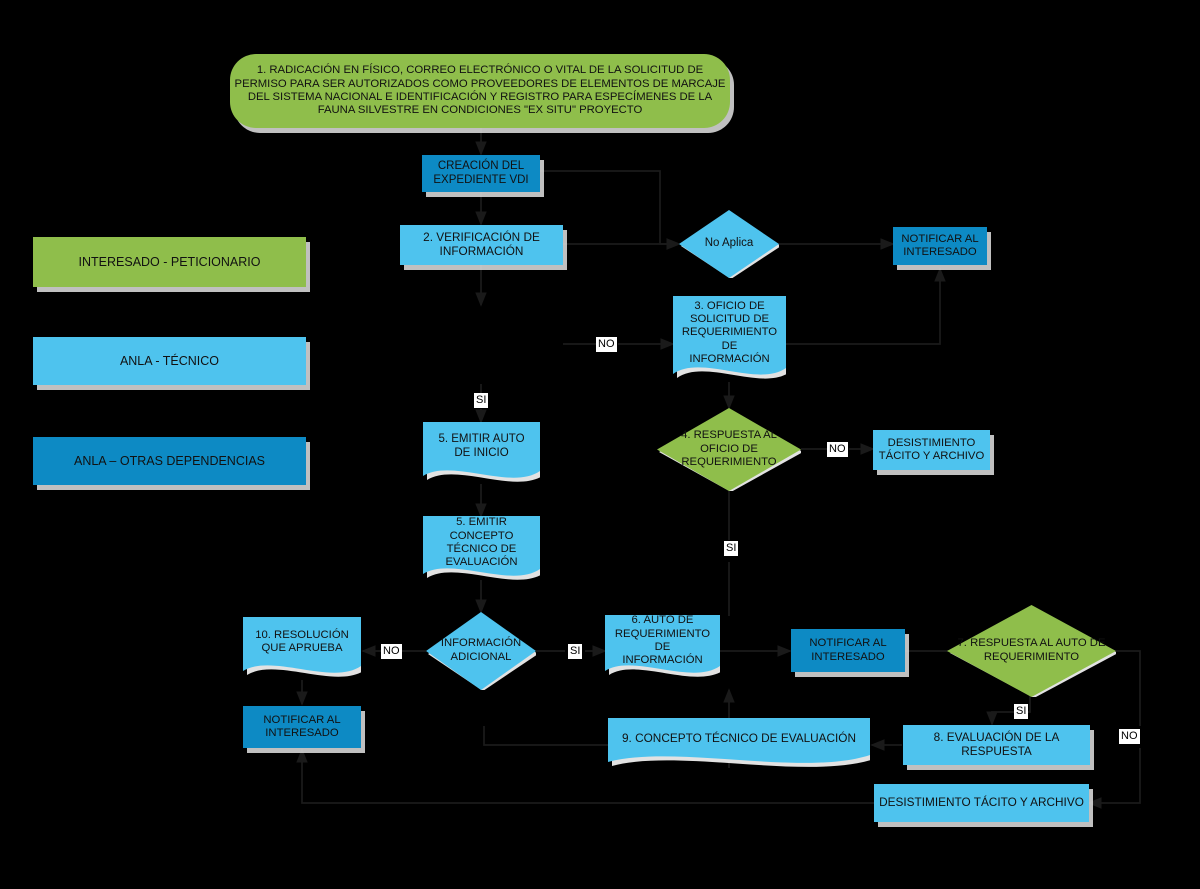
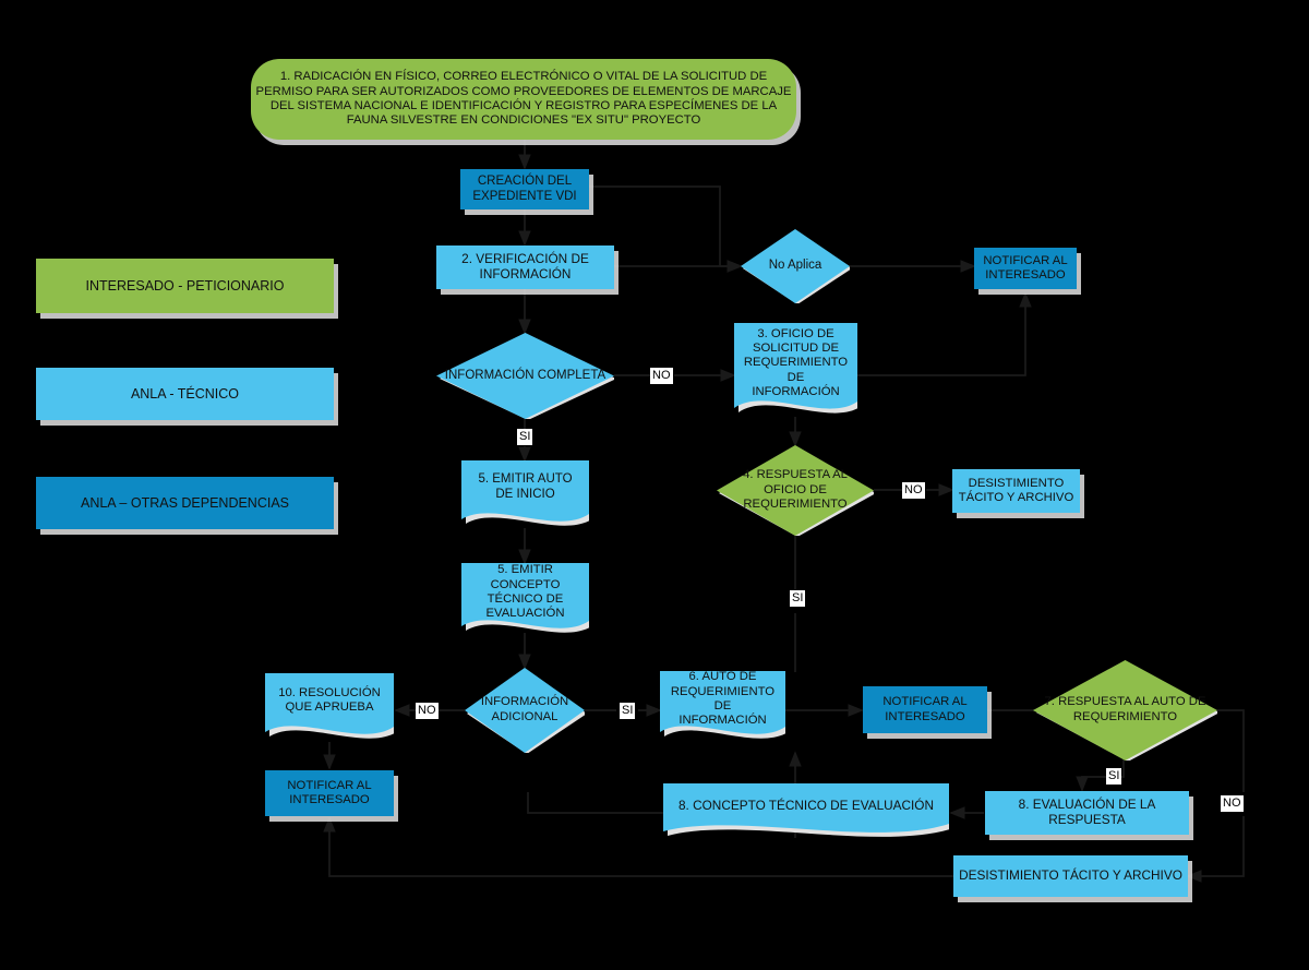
  INTERESADO - PETICIONARIO
  ANLA - TÉCNICO
  ANLA – OTRAS DEPENDENCIAS
  1. RADICACIÓN EN FÍSICO, CORREO ELECTRÓNICO O VITAL DE LA SOLICITUD DE PERMISO PARA SER AUTORIZADOS COMO PROVEEDORES DE ELEMENTOS DE MARCAJE DEL SISTEMA NACIONAL E IDENTIFICACIÓN Y REGISTRO PARA ESPECÍMENES DE LA FAUNA SILVESTRE EN CONDICIONES "EX SITU" PROYECTO
  CREACIÓN DEL EXPEDIENTE VDI
  2. VERIFICACIÓN DE INFORMACIÓN
  No Aplica
  NOTIFICAR AL INTERESADO
+ INFORMACIÓN COMPLETA
  3. OFICIO DE SOLICITUD DE REQUERIMIENTO DE INFORMACIÓN
  4. RESPUESTA AL OFICIO DE REQUERIMIENTO
  DESISTIMIENTO TÁCITO Y ARCHIVO
  5. EMITIR AUTO DE INICIO
  5. EMITIR CONCEPTO TÉCNICO DE EVALUACIÓN
  INFORMACIÓN ADICIONAL
  10. RESOLUCIÓN QUE APRUEBA
  NOTIFICAR AL INTERESADO
  6. AUTO DE REQUERIMIENTO DE INFORMACIÓN
  NOTIFICAR AL INTERESADO
  7. RESPUESTA AL AUTO DE REQUERIMIENTO
- 9. CONCEPTO TÉCNICO DE EVALUACIÓN
+ 8. CONCEPTO TÉCNICO DE EVALUACIÓN
  8. EVALUACIÓN DE LA RESPUESTA
  DESISTIMIENTO TÁCITO Y ARCHIVO
  NO
  SI
  NO
  SI
  NO
  SI
  SI
  NO
